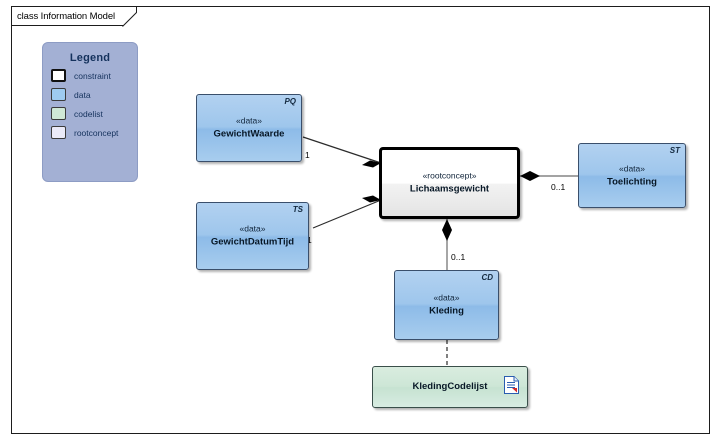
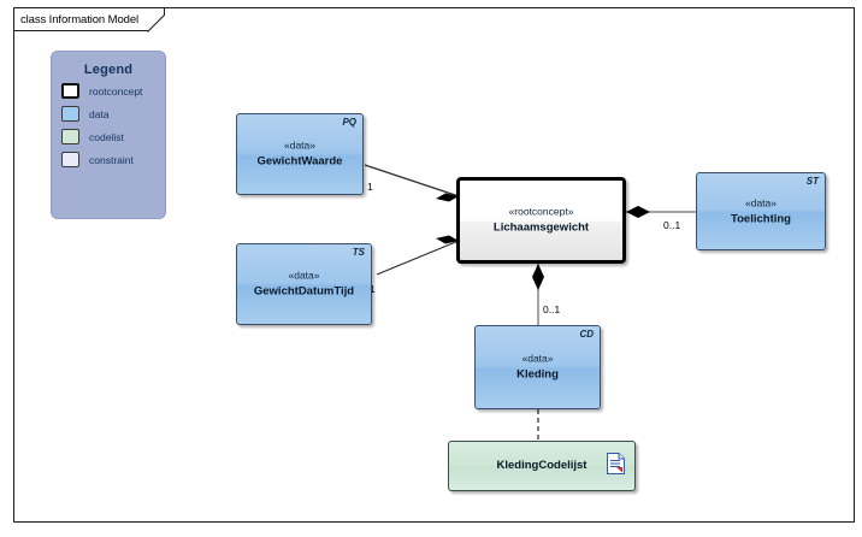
  class Information Model
  Legend
- constraint
+ rootconcept
  data
  codelist
- rootconcept
+ constraint
  1
  1
  0..1
  0..1
  PQ
  «data»
  GewichtWaarde
  TS
  «data»
  GewichtDatumTijd
  «rootconcept»
  Lichaamsgewicht
  ST
  «data»
  Toelichting
  CD
  «data»
  Kleding
  KledingCodelijst
